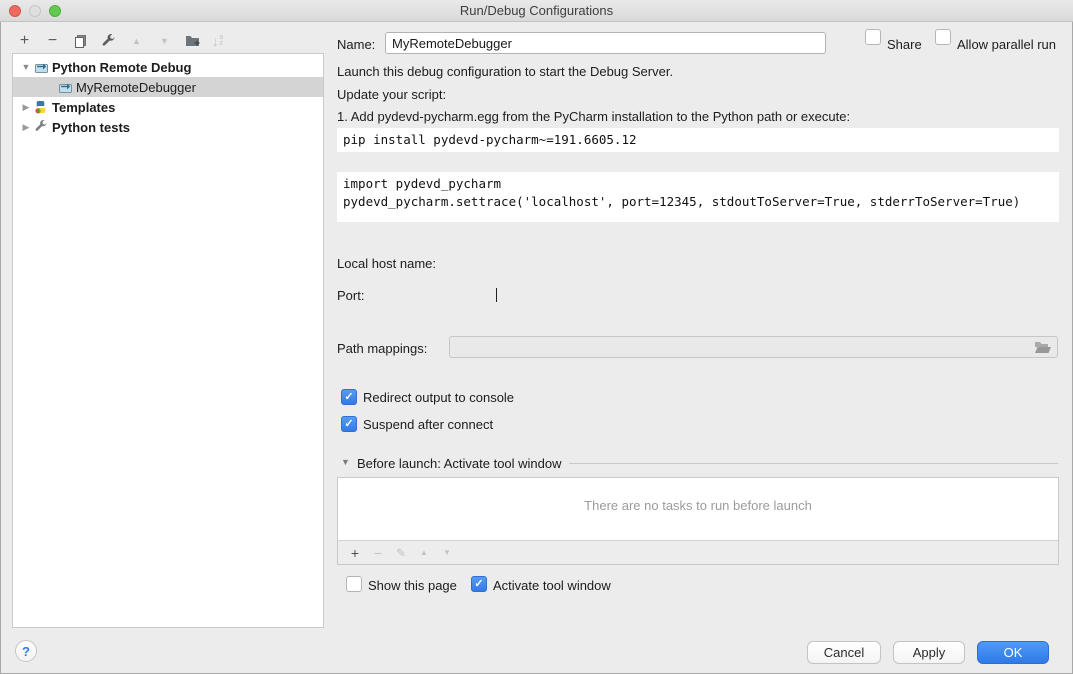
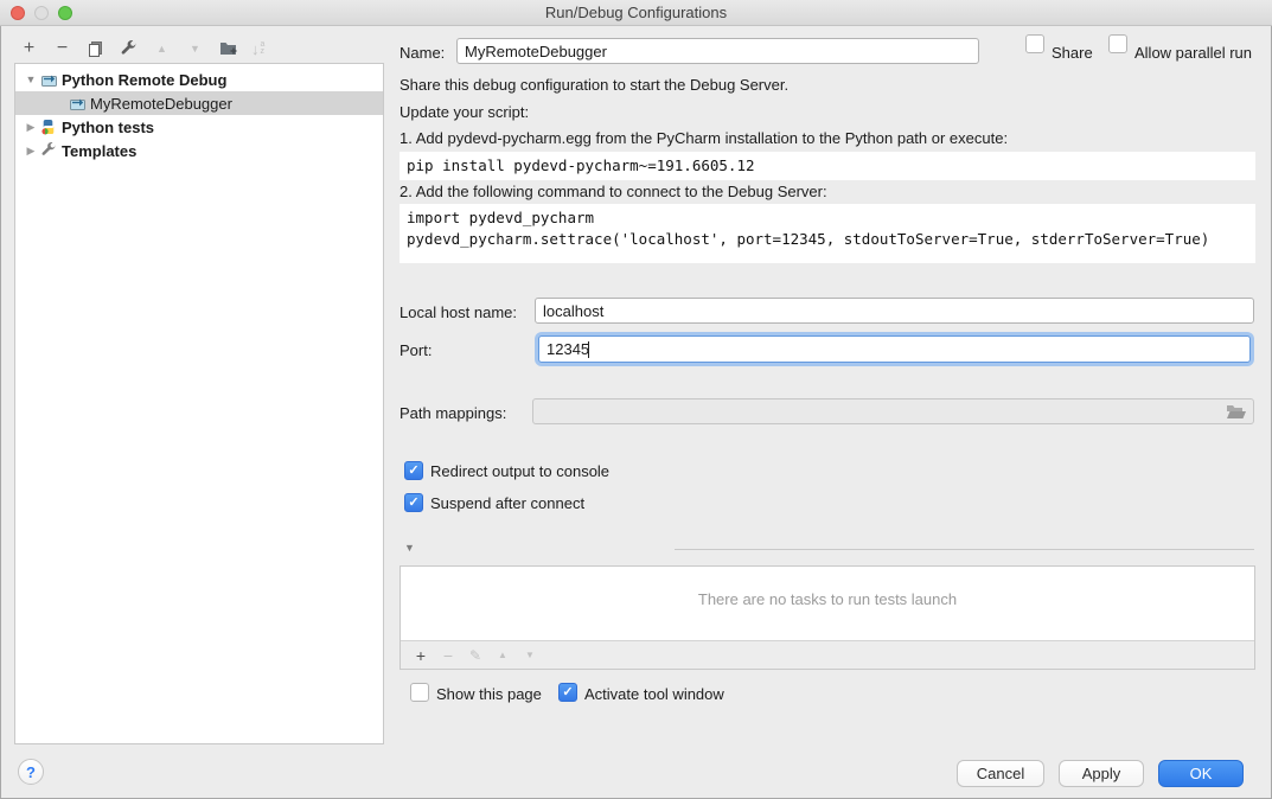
  Run/Debug Configurations
  +
  −
  ▲
  ▼
  ↓
  ▼
  Python Remote Debug
  MyRemoteDebugger
  ▶
- Templates
+ Python tests
  ▶
- Python tests
+ Templates
  Name:
  MyRemoteDebugger
  Share
  Allow parallel run
- Launch this debug configuration to start the Debug Server.
+ Share this debug configuration to start the Debug Server.
  Update your script:
  1. Add pydevd-pycharm.egg from the PyCharm installation to the Python path or execute:
  pip install pydevd-pycharm~=191.6605.12
+ 2. Add the following command to connect to the Debug Server:
  import pydevd_pycharm pydevd_pycharm.settrace('localhost', port=12345, stdoutToServer=True, stderrToServer=True)
  Local host name:
+ localhost
  Port:
+ 12345
  Path mappings:
  ✓
  Redirect output to console
  ✓
  Suspend after connect
  ▼
- Before launch: Activate tool window
- There are no tasks to run before launch
+ There are no tasks to run tests launch
  +
  −
  ✎
  ▲
  ▼
  Show this page
  ✓
  Activate tool window
  ?
  Cancel
  Apply
  OK
